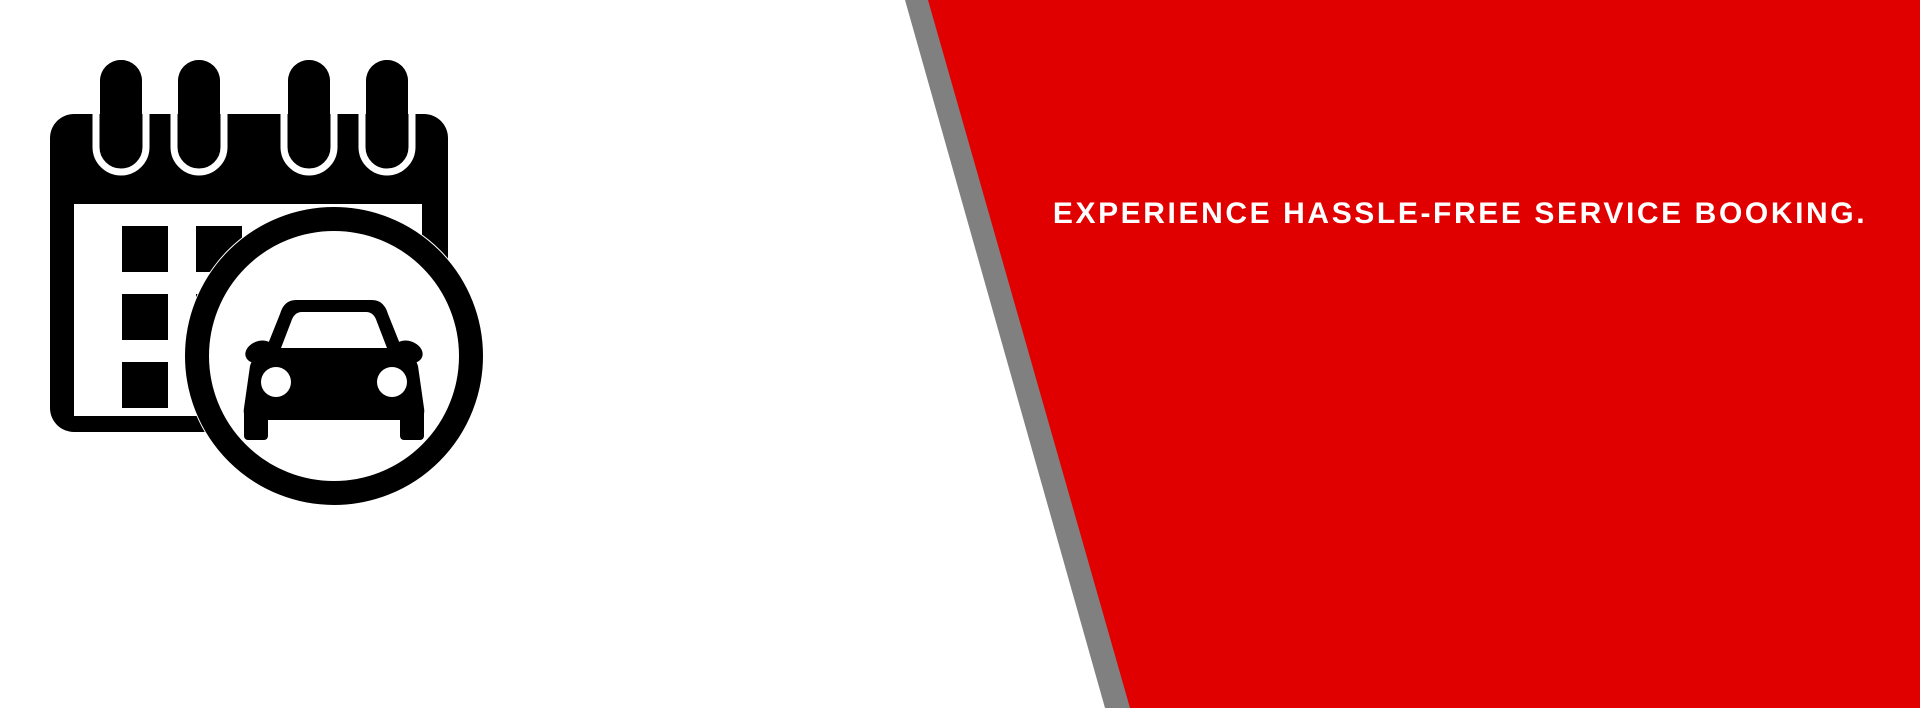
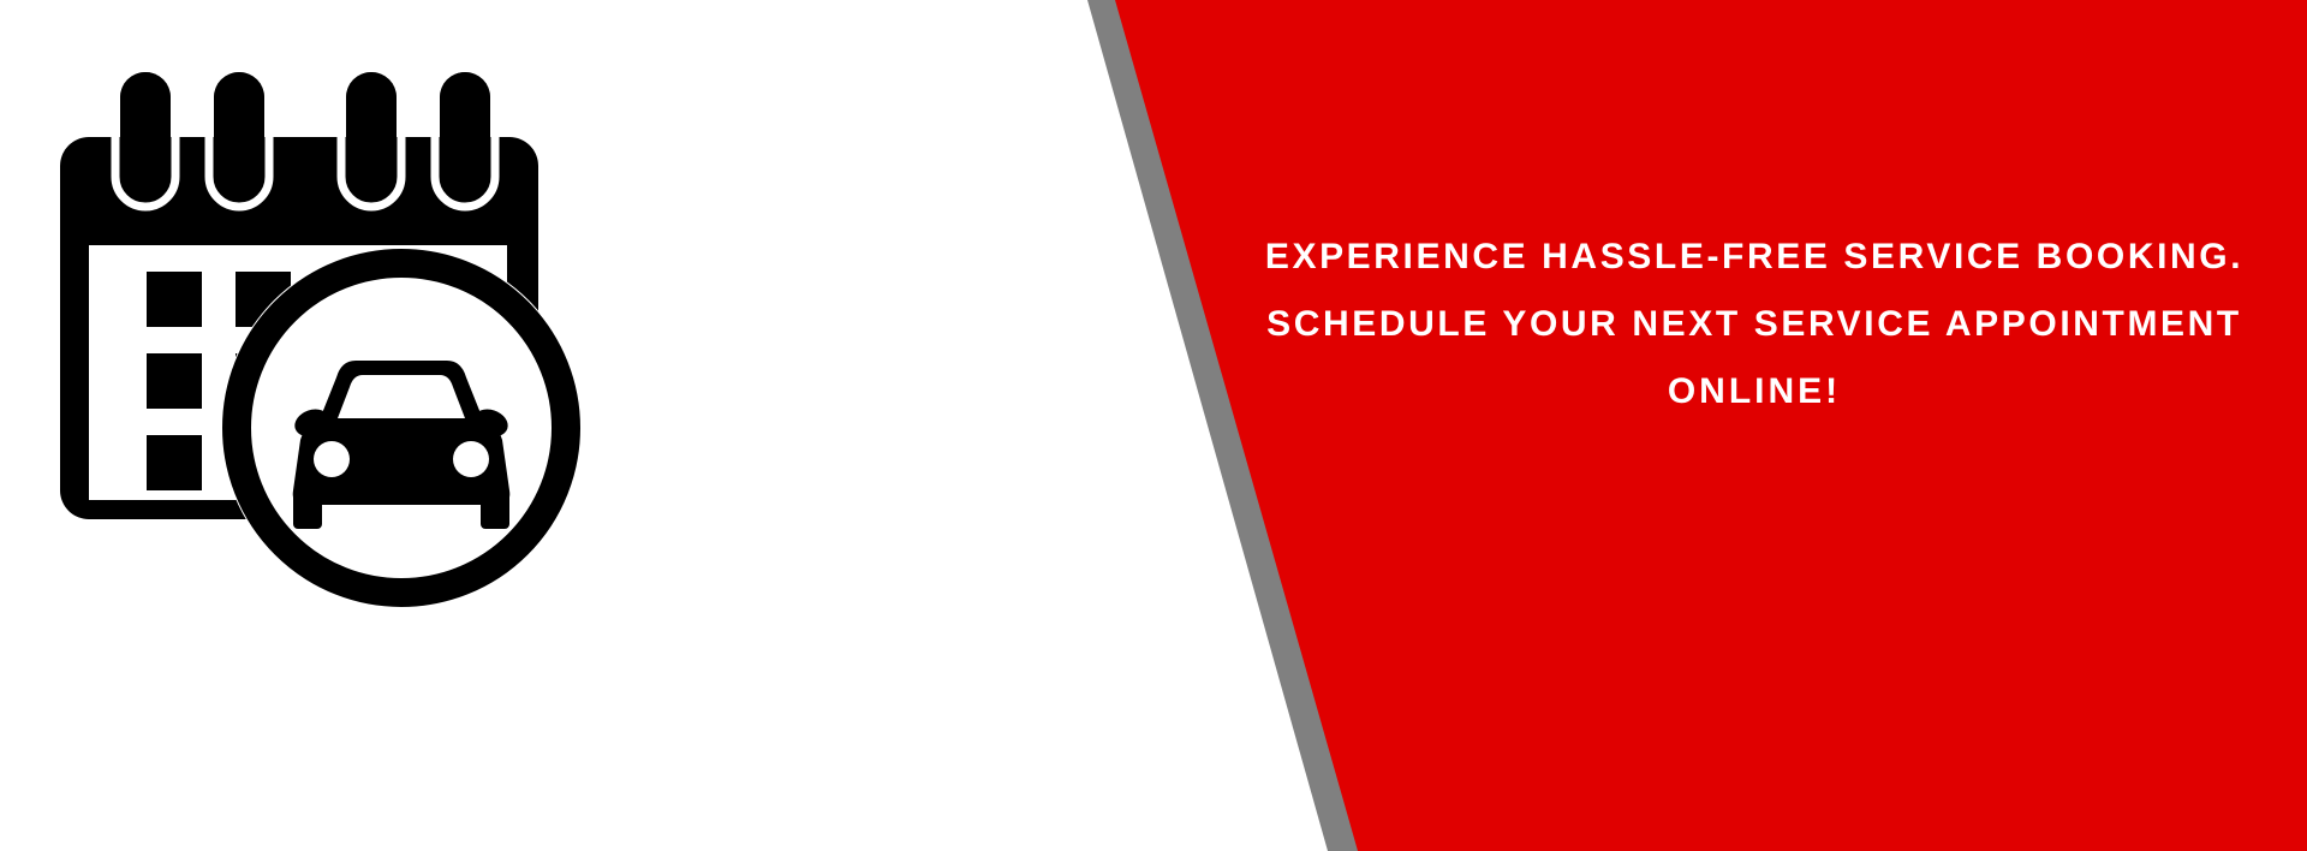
  EXPERIENCE HASSLE-FREE SERVICE BOOKING.
+ SCHEDULE YOUR NEXT SERVICE APPOINTMENT
+ ONLINE!
